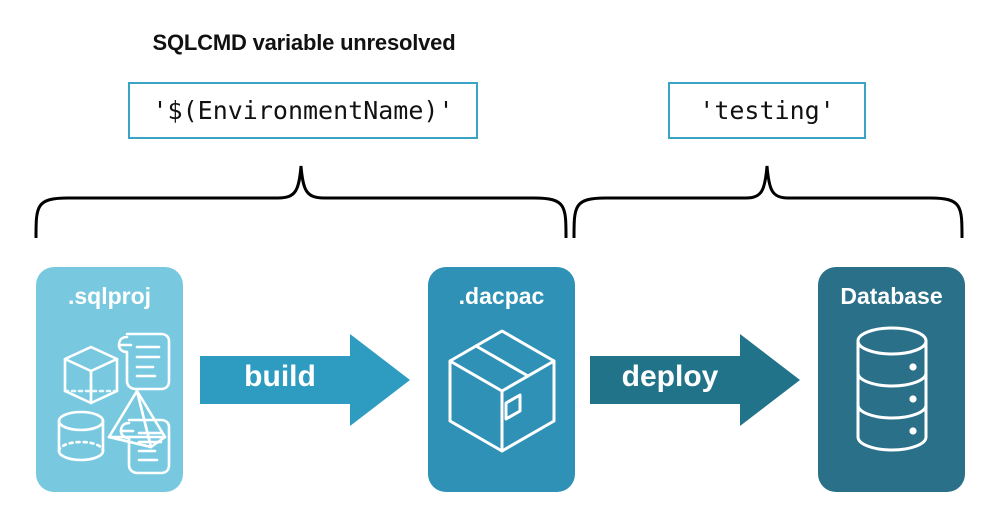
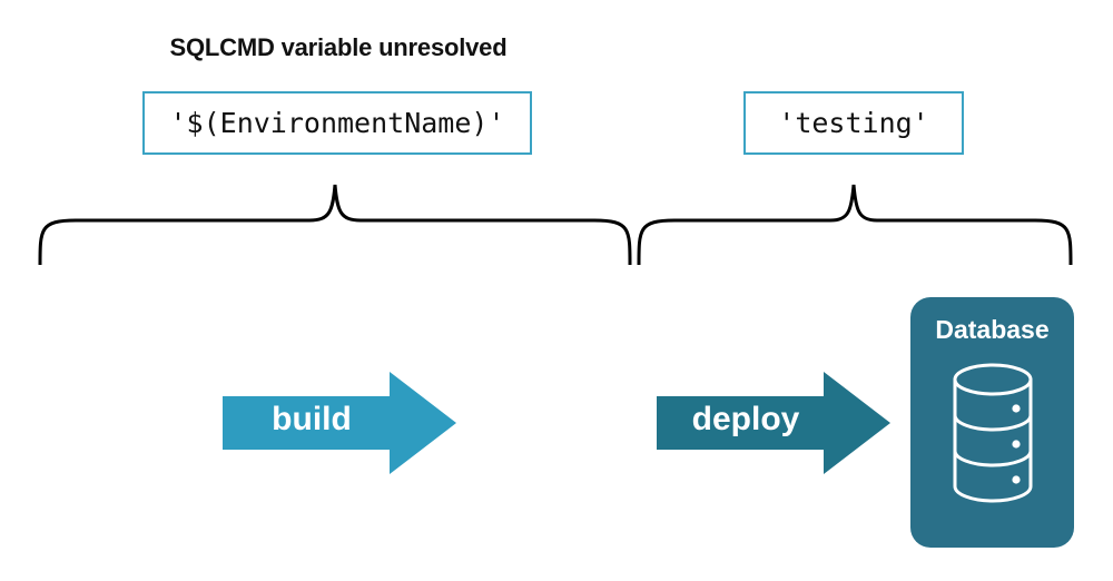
  SQLCMD variable unresolved
  '$(EnvironmentName)'
  'testing'
- .sqlproj
- .dacpac
  Database
  build
  deploy
